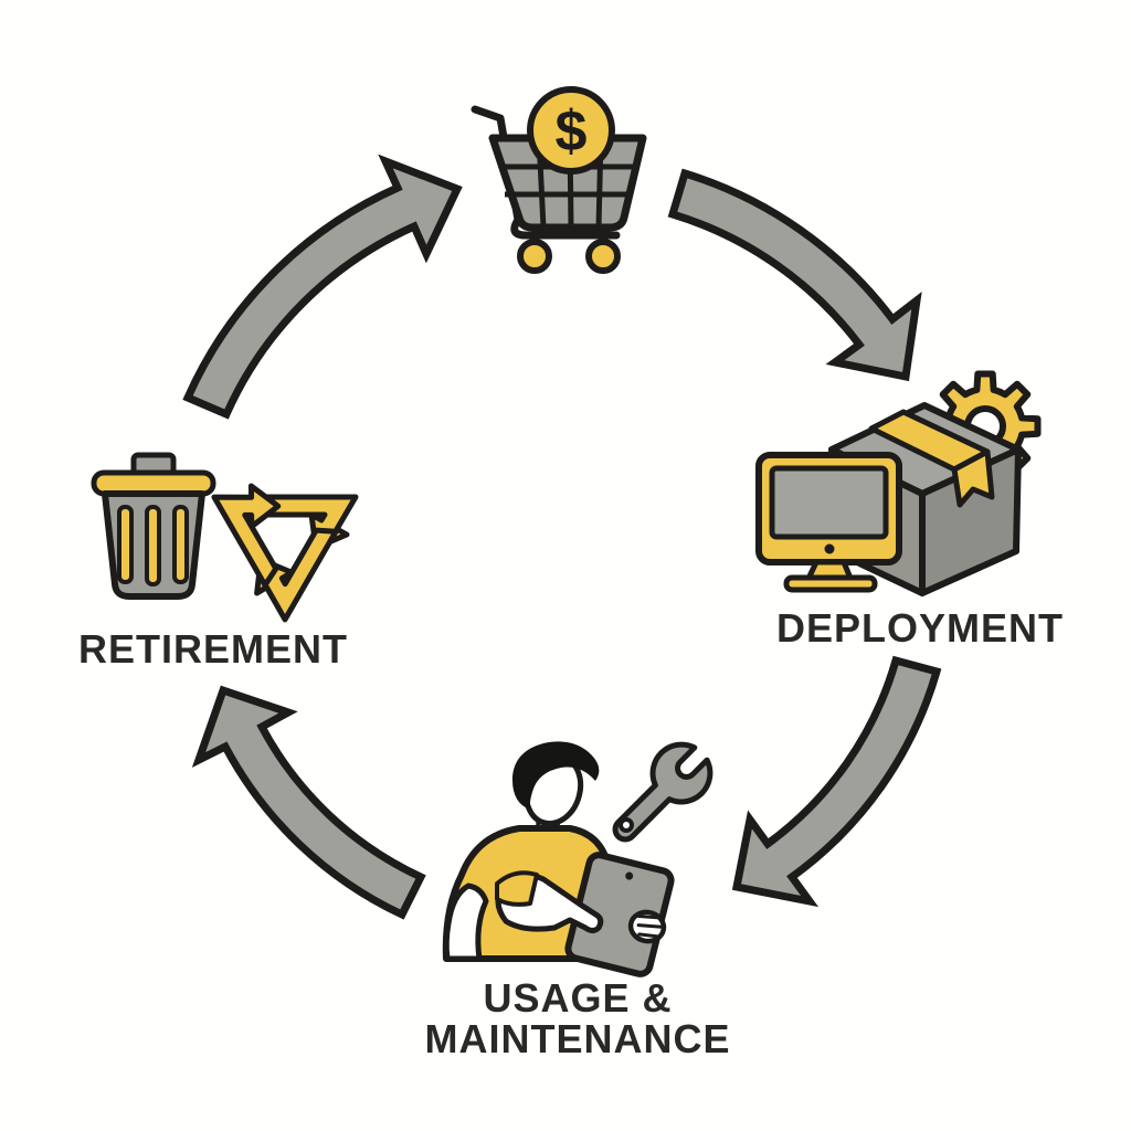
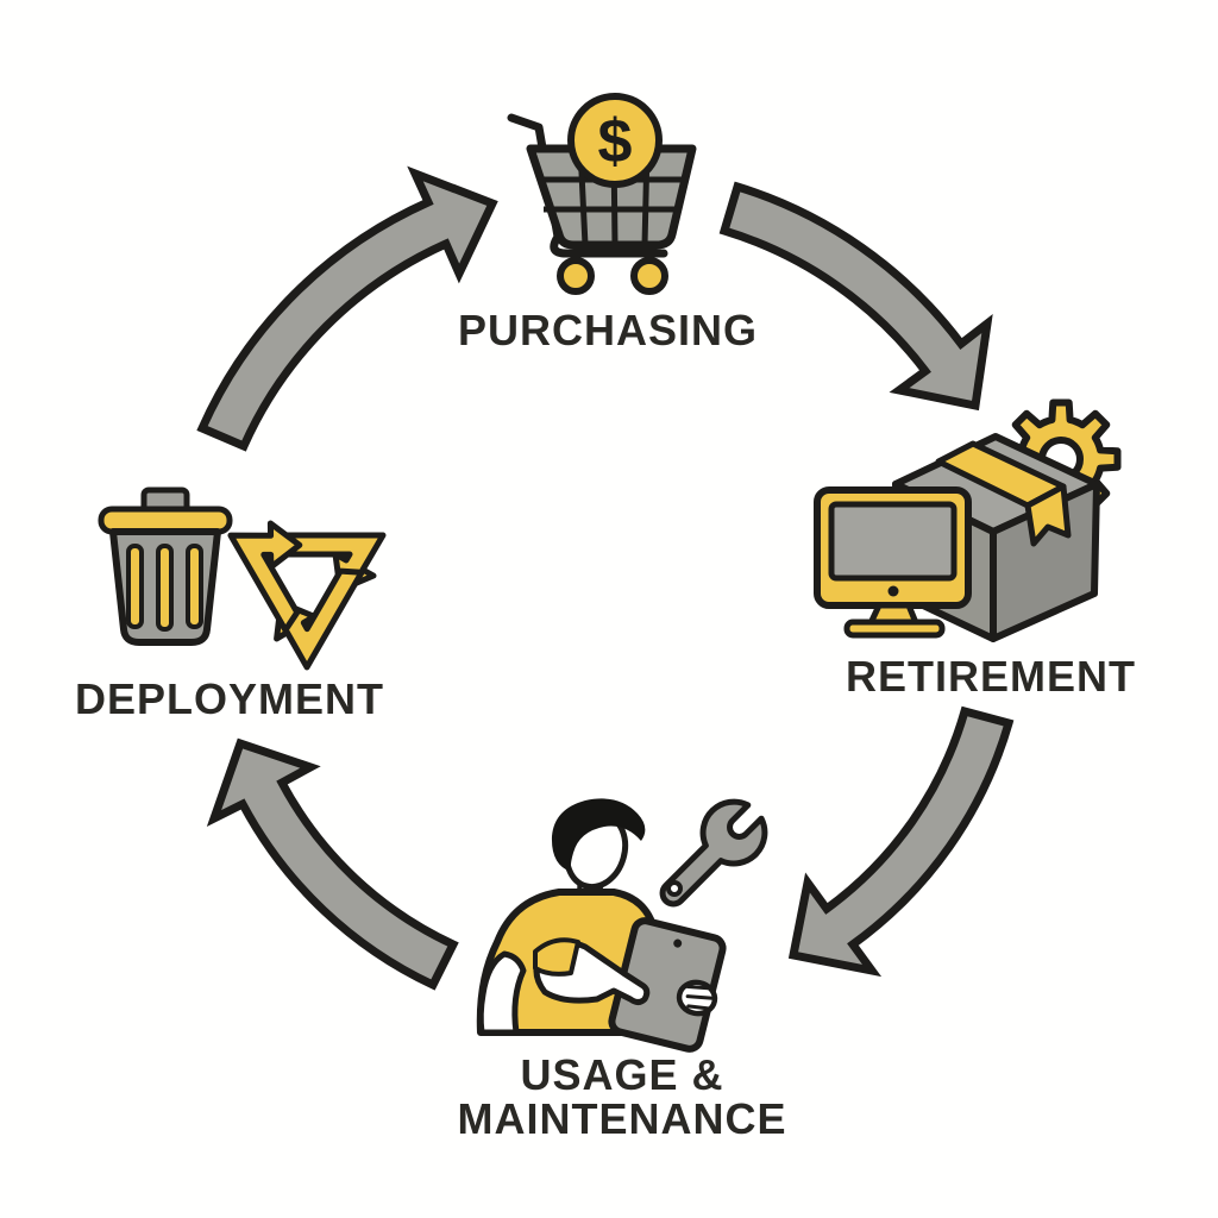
  $
+ PURCHASING
- DEPLOYMENT
+ RETIREMENT
  USAGE &
  MAINTENANCE
- RETIREMENT
+ DEPLOYMENT
